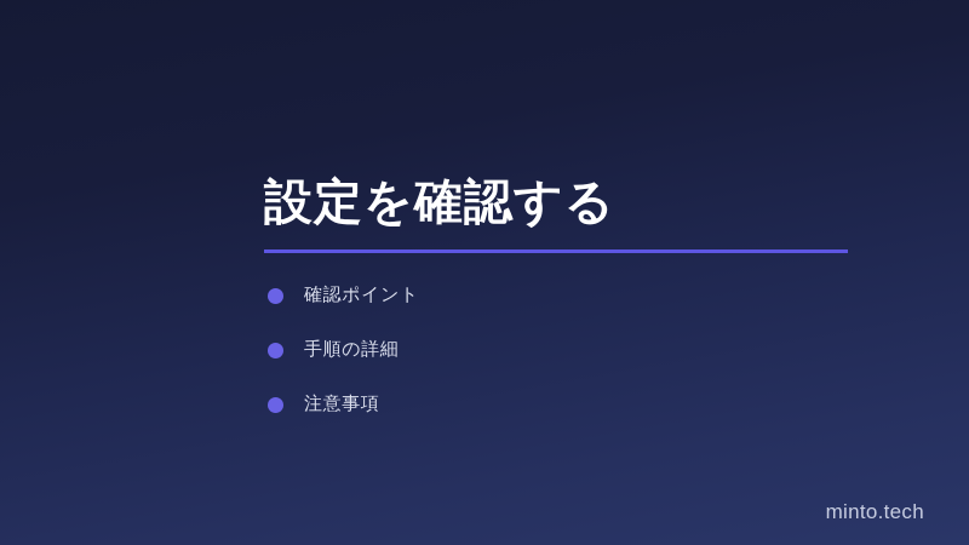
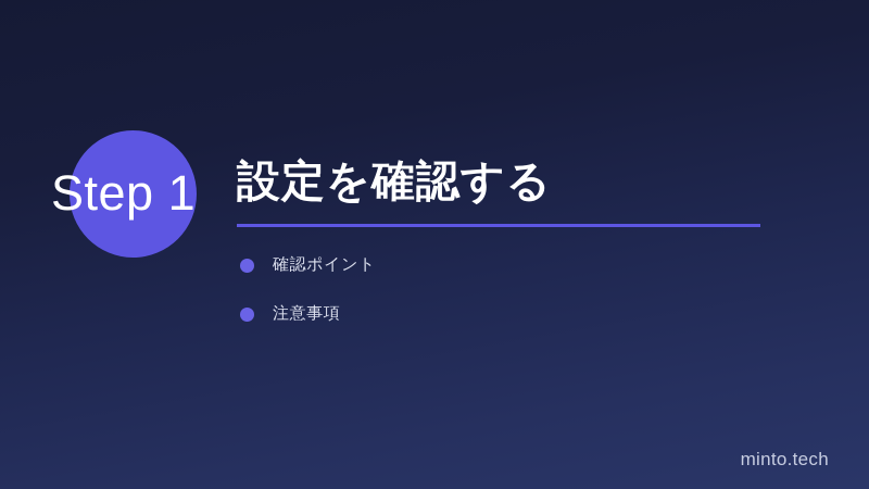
+ Step 1
  設定を確認する
  確認ポイント
- 手順の詳細
  注意事項
  minto.tech
